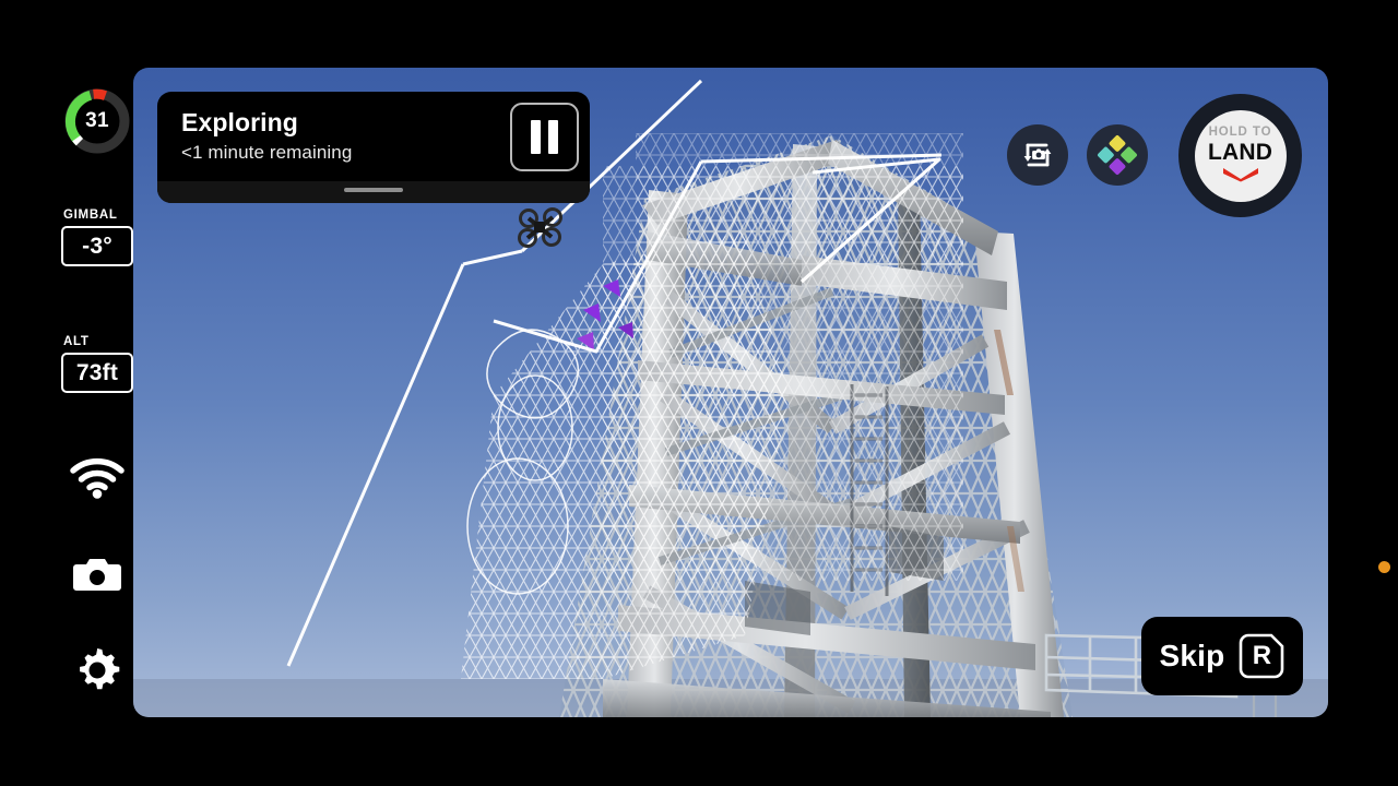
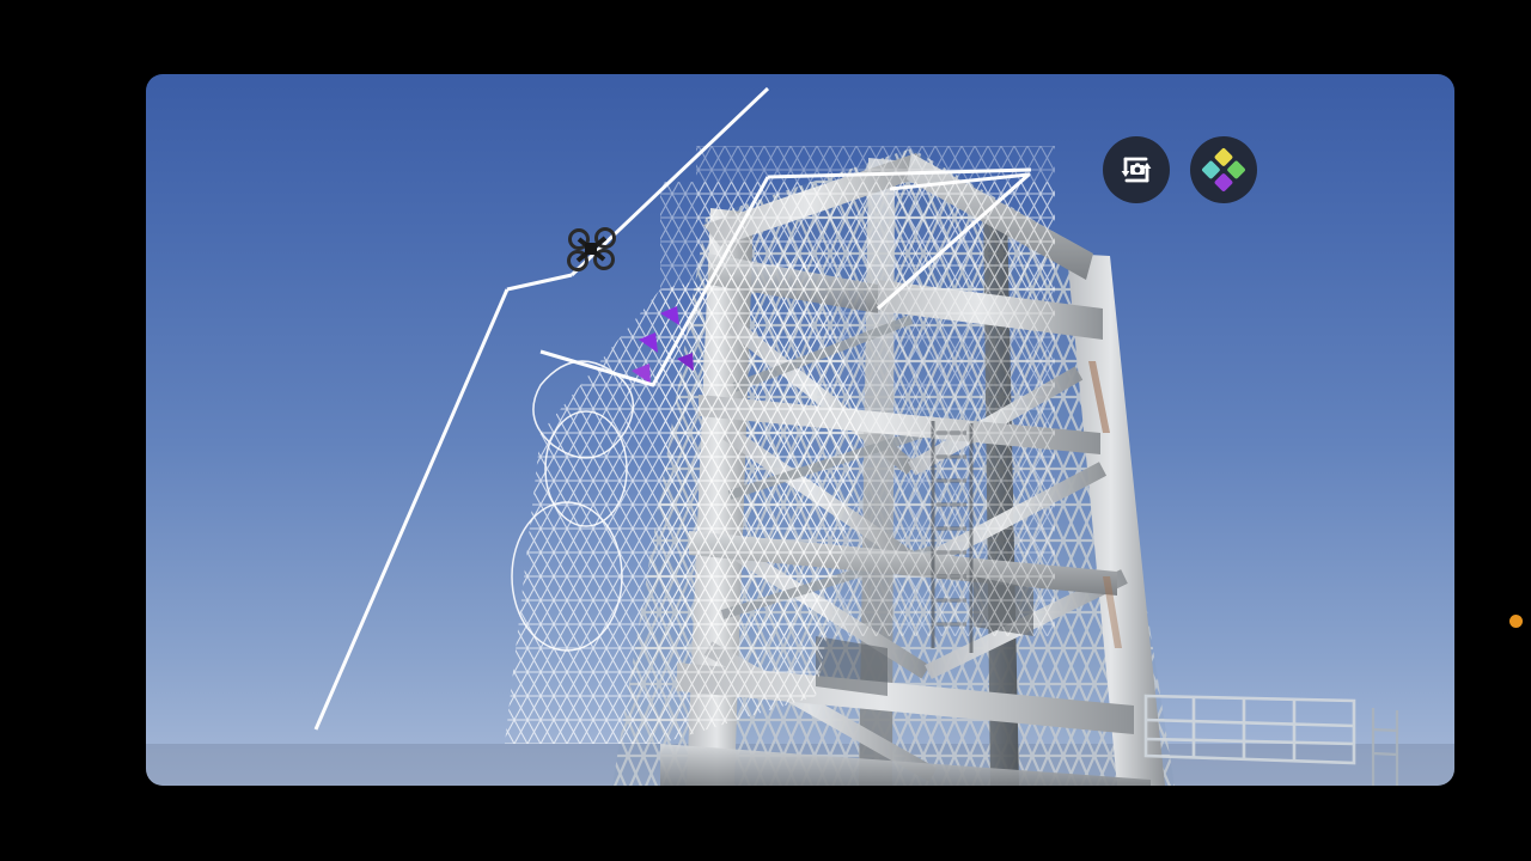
- 31
- GIMBAL
- -3°
- ALT
- 73ft
- Exploring
- <1 minute remaining
- HOLD TO
- LAND
- Skip
- R
